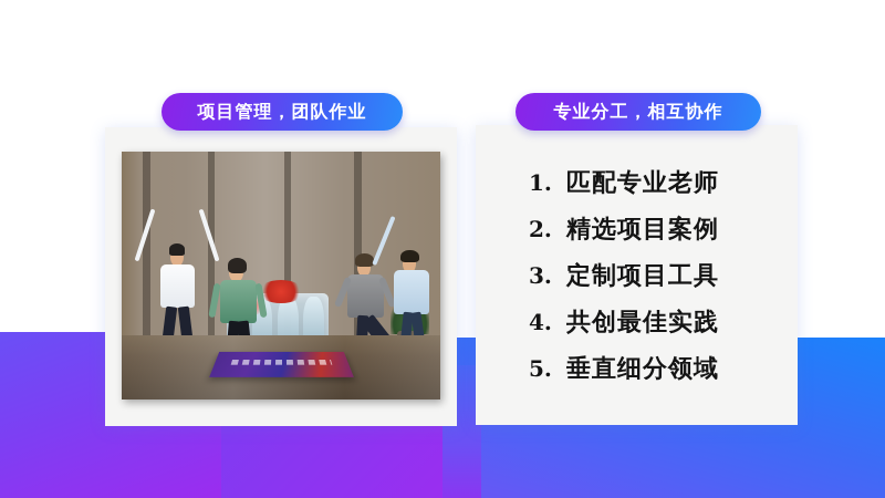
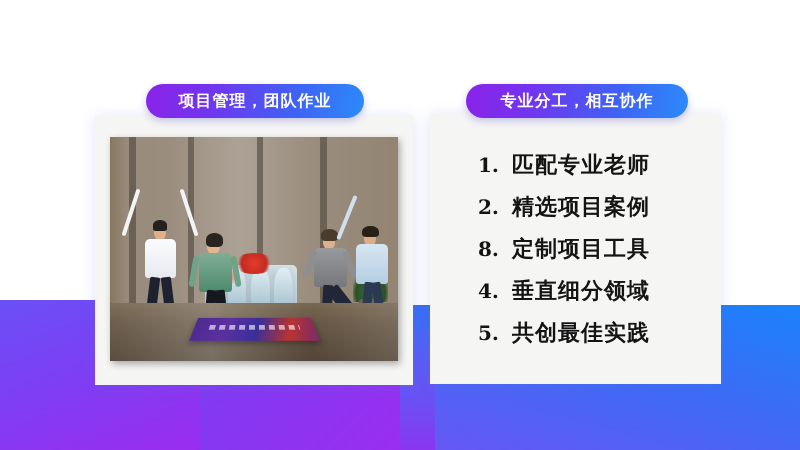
  项目管理，团队作业
  专业分工，相互协作
  1.
  匹配专业老师
  2.
  精选项目案例
- 3.
+ 8.
  定制项目工具
  4.
- 共创最佳实践
+ 垂直细分领域
  5.
- 垂直细分领域
+ 共创最佳实践
